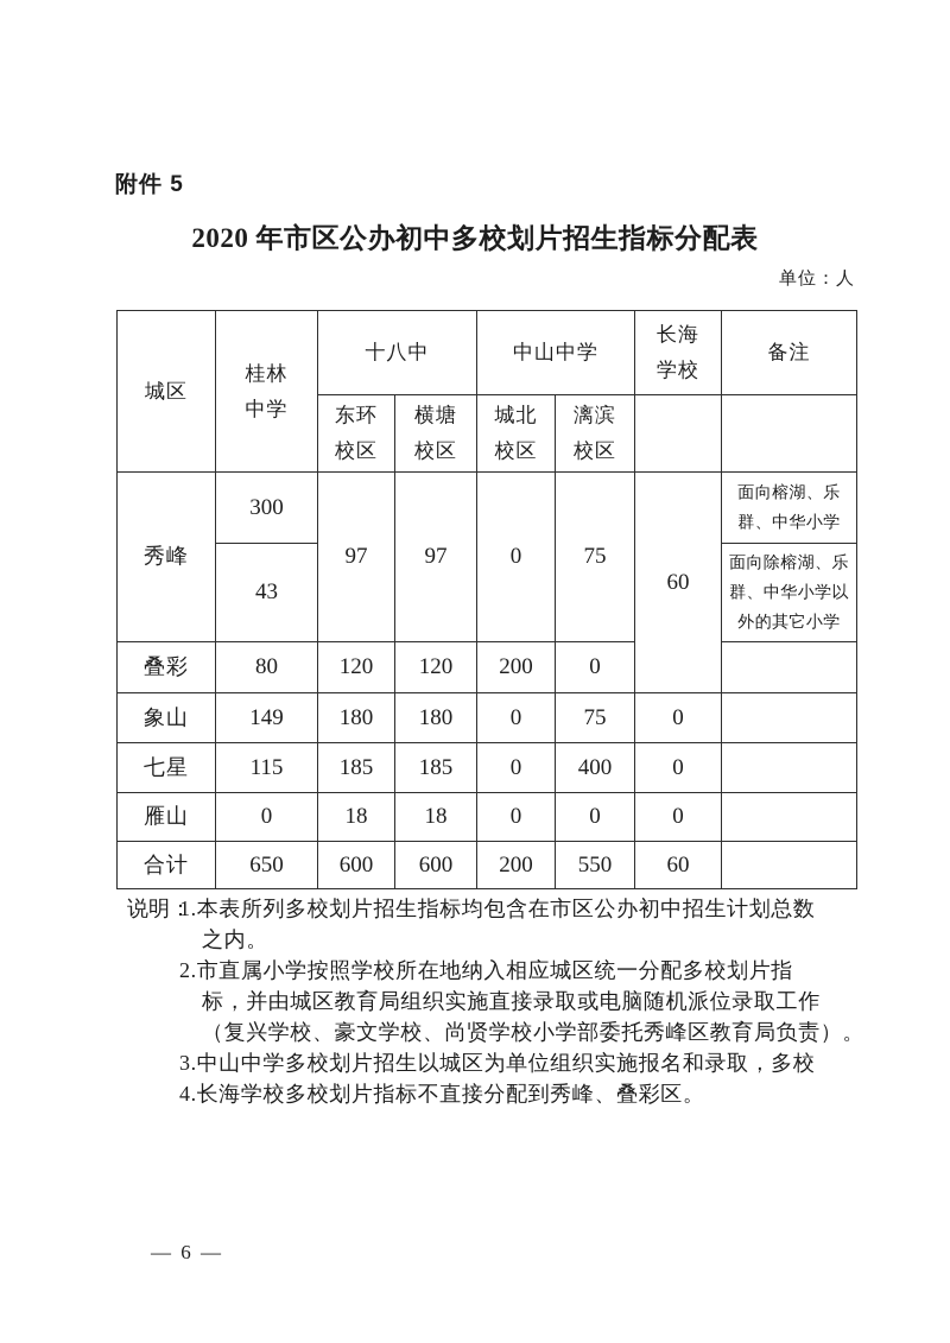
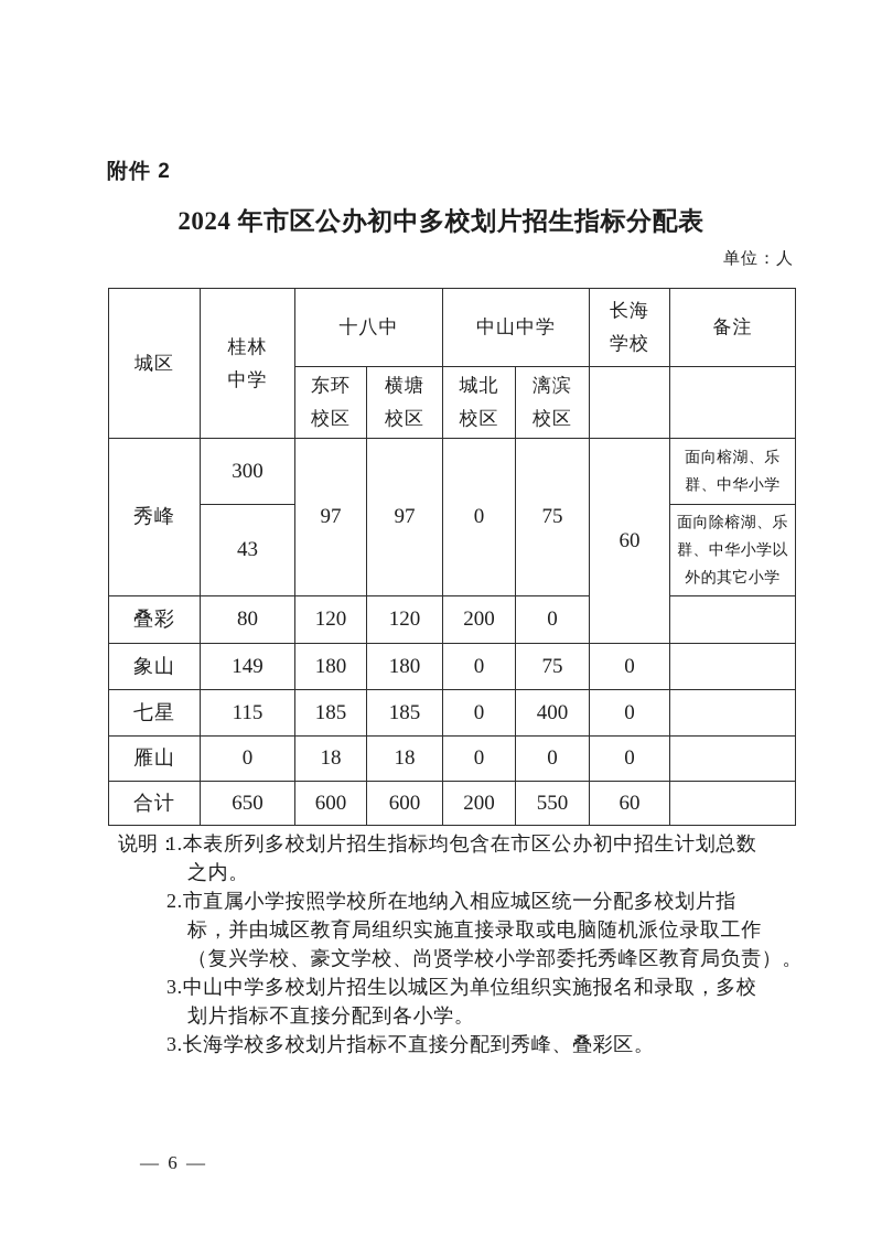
- 附件 5
+ 附件 2
- 2020 年市区公办初中多校划片招生指标分配表
+ 2024 年市区公办初中多校划片招生指标分配表
  单位：人
  城区	桂林 中学	十八中	中山中学	长海 学校	备注
  东环 校区	横塘 校区	城北 校区	漓滨 校区
  秀峰	300	97	97	0	75	60	面向榕湖、乐群、中华小学
  43	面向除榕湖、乐群、中华小学以外的其它小学
  叠彩	80	120	120	200	0
  象山	149	180	180	0	75	0
  七星	115	185	185	0	400	0
  雁山	0	18	18	0	0	0
  合计	650	600	600	200	550	60
  1.本表所列多校划片招生指标均包含在市区公办初中招生计划总数
  之内。
  2.市直属小学按照学校所在地纳入相应城区统一分配多校划片指
  标，并由城区教育局组织实施直接录取或电脑随机派位录取工作
  （复兴学校、豪文学校、尚贤学校小学部委托秀峰区教育局负责）。
  3.中山中学多校划片招生以城区为单位组织实施报名和录取，多校
+ 划片指标不直接分配到各小学。
- 4.长海学校多校划片指标不直接分配到秀峰、叠彩区。
+ 3.长海学校多校划片指标不直接分配到秀峰、叠彩区。
  — 6 —
